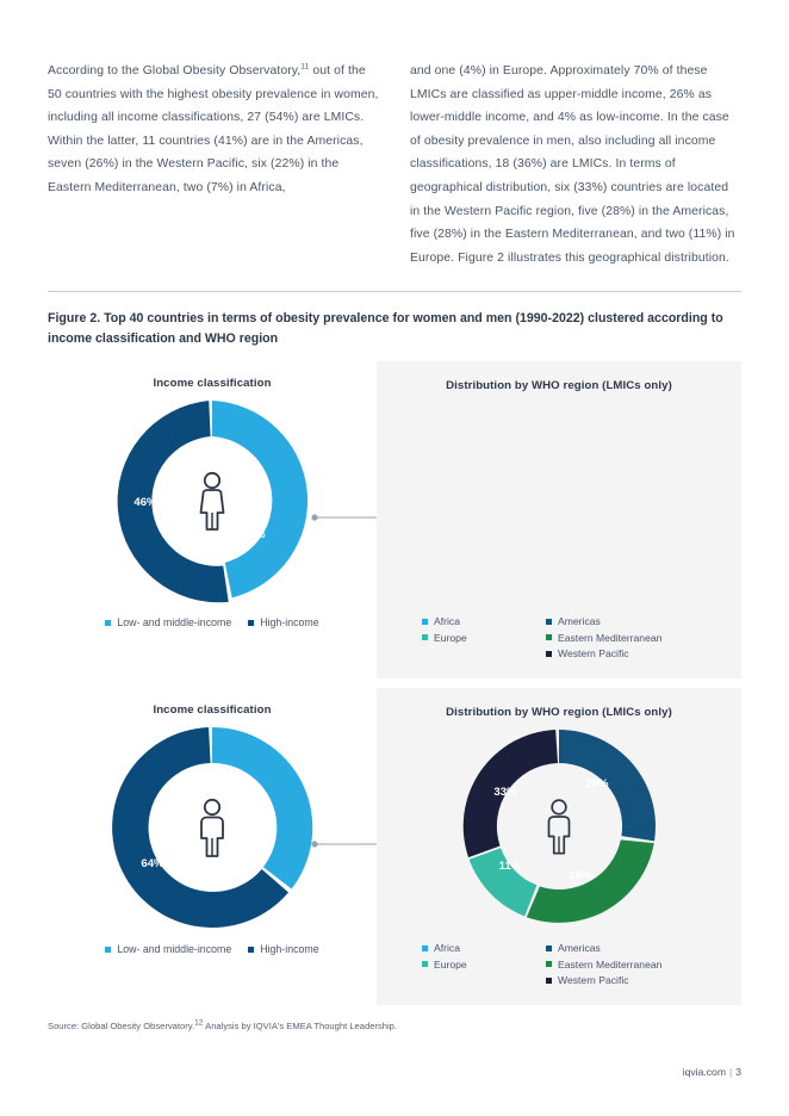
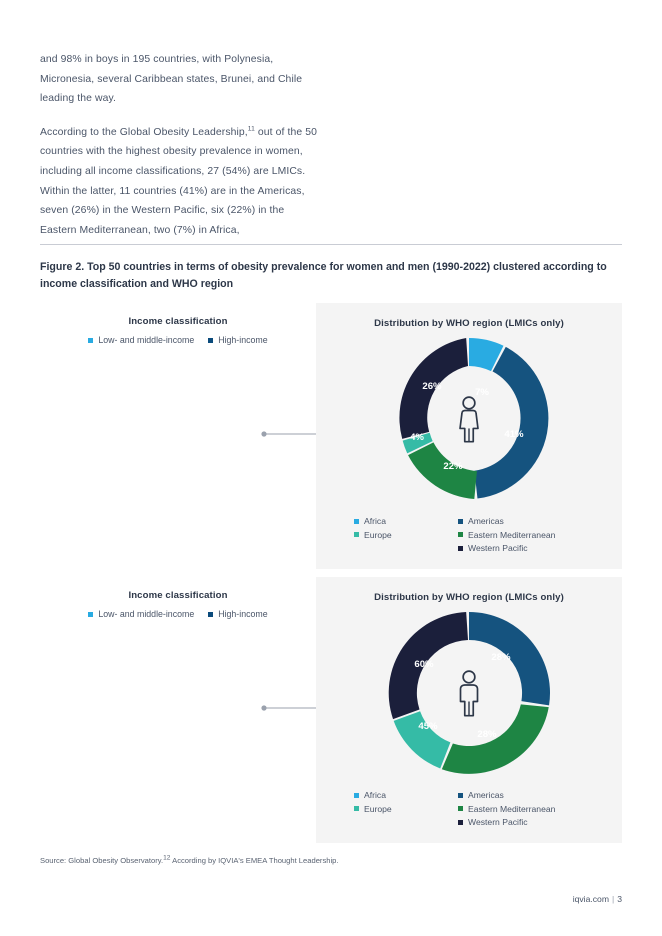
+ and 98% in boys in 195 countries, with Polynesia, Micronesia, several Caribbean states, Brunei, and Chile leading the way.
- According to the Global Obesity Observatory, out of the 50 countries with the highest obesity prevalence in women, including all income classifications, 27 (54%) are LMICs. Within the latter, 11 countries (41%) are in the Americas, seven (26%) in the Western Pacific, six (22%) in the Eastern Mediterranean, two (7%) in Africa,
+ According to the Global Obesity Leadership, out of the 50 countries with the highest obesity prevalence in women, including all income classifications, 27 (54%) are LMICs. Within the latter, 11 countries (41%) are in the Americas, seven (26%) in the Western Pacific, six (22%) in the Eastern Mediterranean, two (7%) in Africa,
- and one (4%) in Europe. Approximately 70% of these LMICs are classified as upper-middle income, 26% as lower-middle income, and 4% as low-income. In the case of obesity prevalence in men, also including all income classifications, 18 (36%) are LMICs. In terms of geographical distribution, six (33%) countries are located in the Western Pacific region, five (28%) in the Americas, five (28%) in the Eastern Mediterranean, and two (11%) in Europe. Figure 2 illustrates this geographical distribution.
- Figure 2. Top 40 countries in terms of obesity prevalence for women and men (1990-2022) clustered according to income classification and WHO region
+ Figure 2. Top 50 countries in terms of obesity prevalence for women and men (1990-2022) clustered according to income classification and WHO region
  Income classification
- 54%
- 46%
  Low- and middle-income
  High-income
  Distribution by WHO region (LMICs only)
+ 41%
+ 22%
+ 4%
+ 26%
  Africa
  Europe
  Americas
  Eastern Mediterranean
  Western Pacific
  Income classification
- 64%
  Low- and middle-income
  High-income
  Distribution by WHO region (LMICs only)
  28%
  28%
- 11%
+ 45%
- 33%
+ 60%
  Africa
  Europe
  Americas
  Eastern Mediterranean
  Western Pacific
- Source: Global Obesity Observatory. Analysis by IQVIA's EMEA Thought Leadership.
+ Source: Global Obesity Observatory. According by IQVIA's EMEA Thought Leadership.
  iqvia.com | 3
